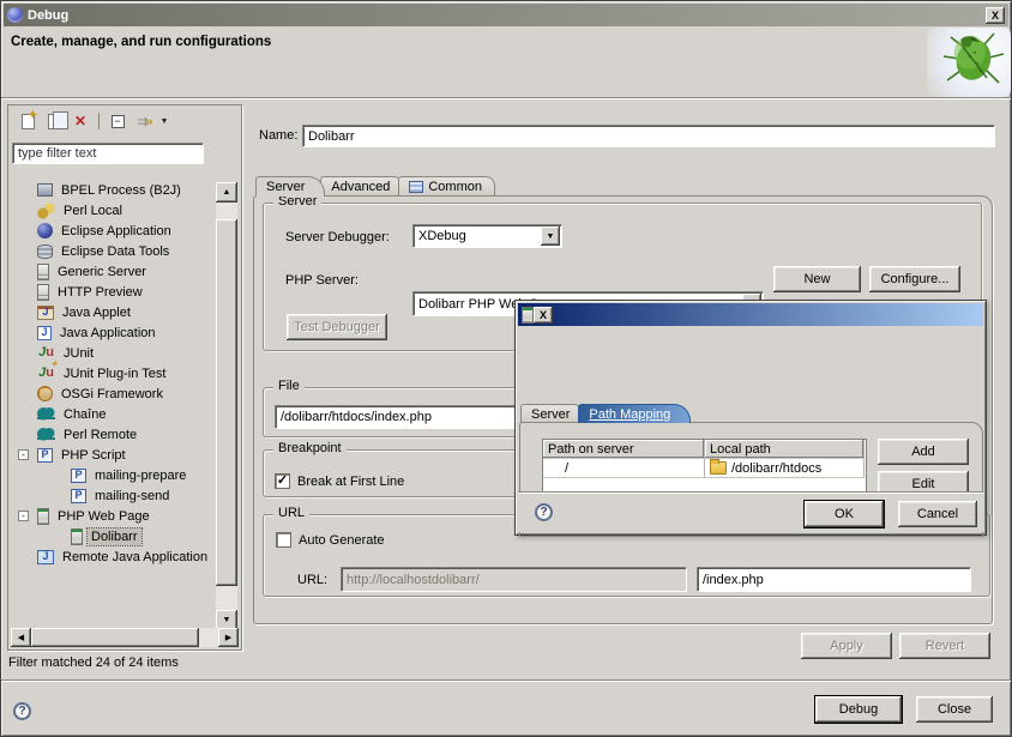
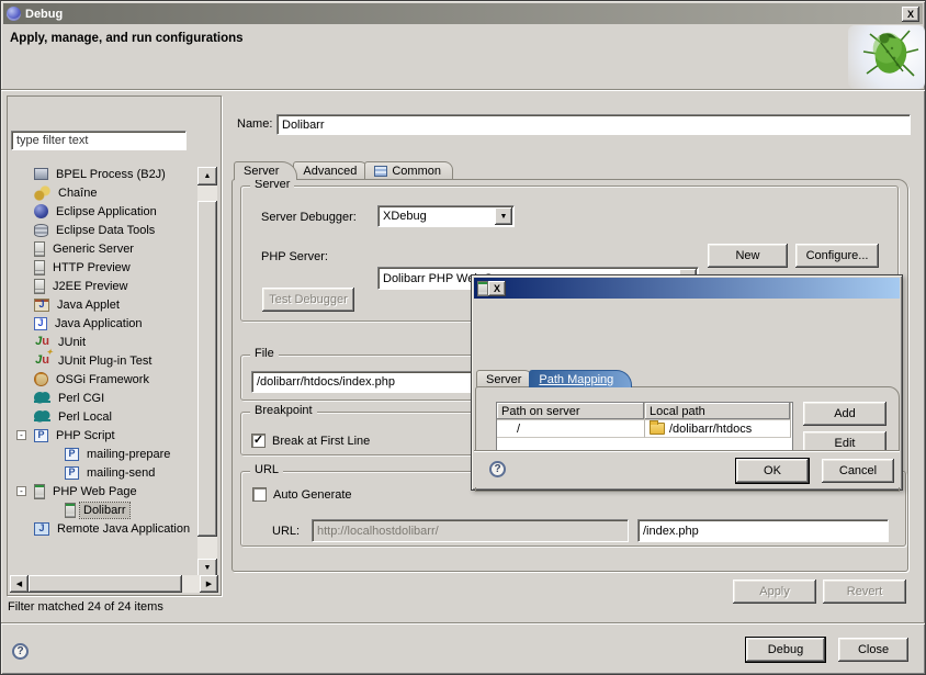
  Debug
  X
- Create, manage, and run configurations
+ Apply, manage, and run configurations
- ✦
- ✕
- −
- ⇉»
  type filter text
  BPEL Process (B2J)
- Perl Local
+ Chaîne
  Eclipse Application
  Eclipse Data Tools
  Generic Server
  HTTP Preview
+ J2EE Preview
  J
  Java Applet
  J
  Java Application
  J
  u
  JUnit
  J
  u
  JUnit Plug-in Test
  OSGi Framework
+ Perl CGI
- Chaîne
+ Perl Local
- Perl Remote
  -
  P
  PHP Script
  P
  mailing-prepare
  P
  mailing-send
  -
  PHP Web Page
  Dolibarr
  J
  Remote Java Application
  Filter matched 24 of 24 items
  Name:
  Dolibarr
  Server
  Advanced
  Common
  Server
  Server Debugger:
  XDebug
  PHP Server:
  New
  Configure...
  Test Debugger
  File
  /dolibarr/htdocs/index.php
  Breakpoint
  ✓
  Break at First Line
  URL
  Auto Generate
  URL:
  http://localhostdolibarr/
  /index.php
  Apply
  Revert
  X
  Server
  Path Mapping
  Path on server
  Local path
  /
  /dolibarr/htdocs
  Add
  Edit
  ?
  OK
  Cancel
  ?
  Debug
  Close
